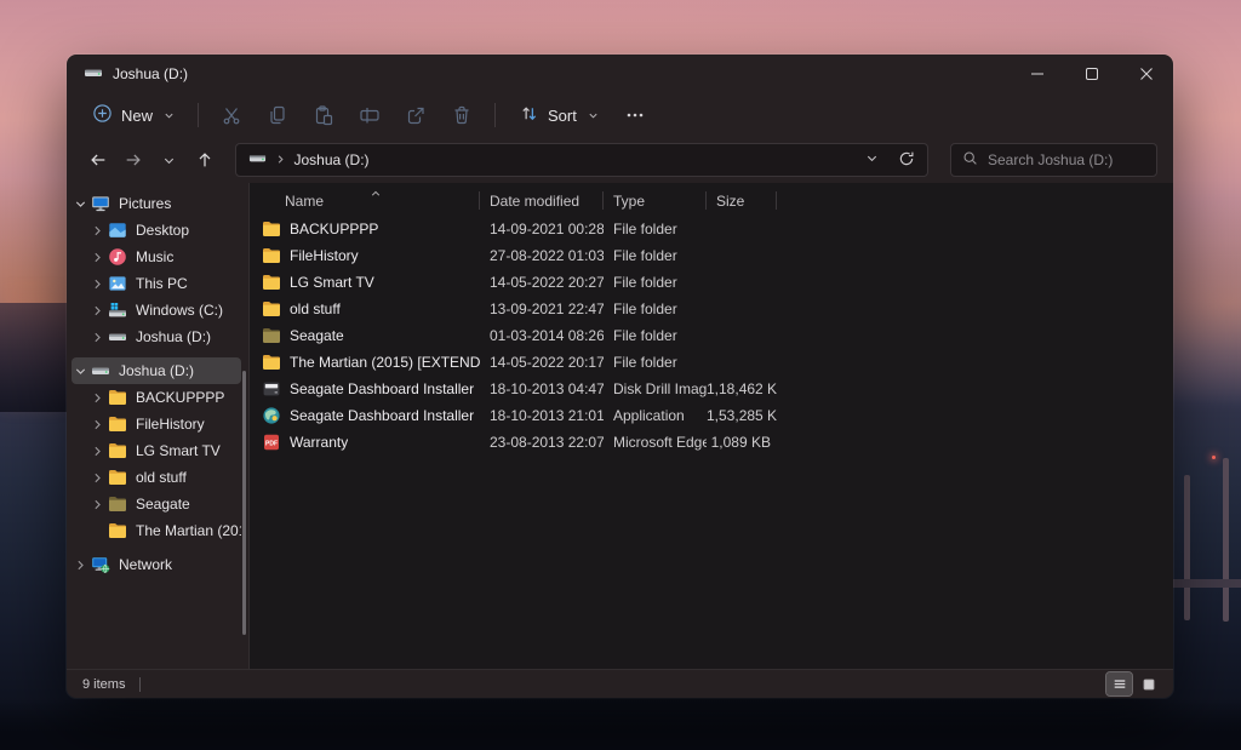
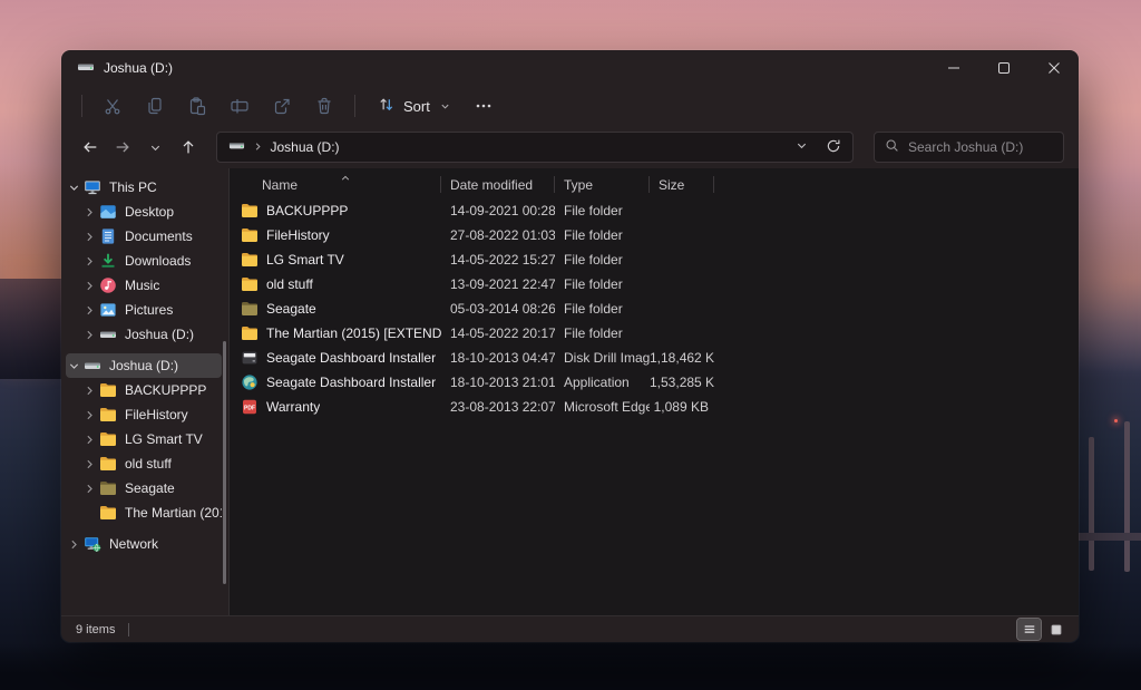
  Joshua (D:)
- New
  Sort
  Joshua (D:)
  Search Joshua (D:)
- Pictures
+ This PC
  Desktop
+ Documents
+ Downloads
  Music
- This PC
+ Pictures
- Windows (C:)
  Joshua (D:)
  Joshua (D:)
  BACKUPPPP
  FileHistory
  LG Smart TV
  old stuff
  Seagate
  Network
  Name
  Date modified
  Type
  Size
  BACKUPPPP
  14-09-2021 00:28
  File folder
  FileHistory
  27-08-2022 01:03
  File folder
  LG Smart TV
- 14-05-2022 20:27
+ 14-05-2022 15:27
  File folder
  old stuff
  13-09-2021 22:47
  File folder
  Seagate
- 01-03-2014 08:26
+ 05-03-2014 08:26
  File folder
  14-05-2022 20:17
  File folder
  Seagate Dashboard Installer
  18-10-2013 04:47
  Disk Drill Imag
  1,18,462 K
  Seagate Dashboard Installer
  18-10-2013 21:01
  Application
  1,53,285 K
  Warranty
  23-08-2013 22:07
  Microsoft Edge
  1,089 KB
  9 items
